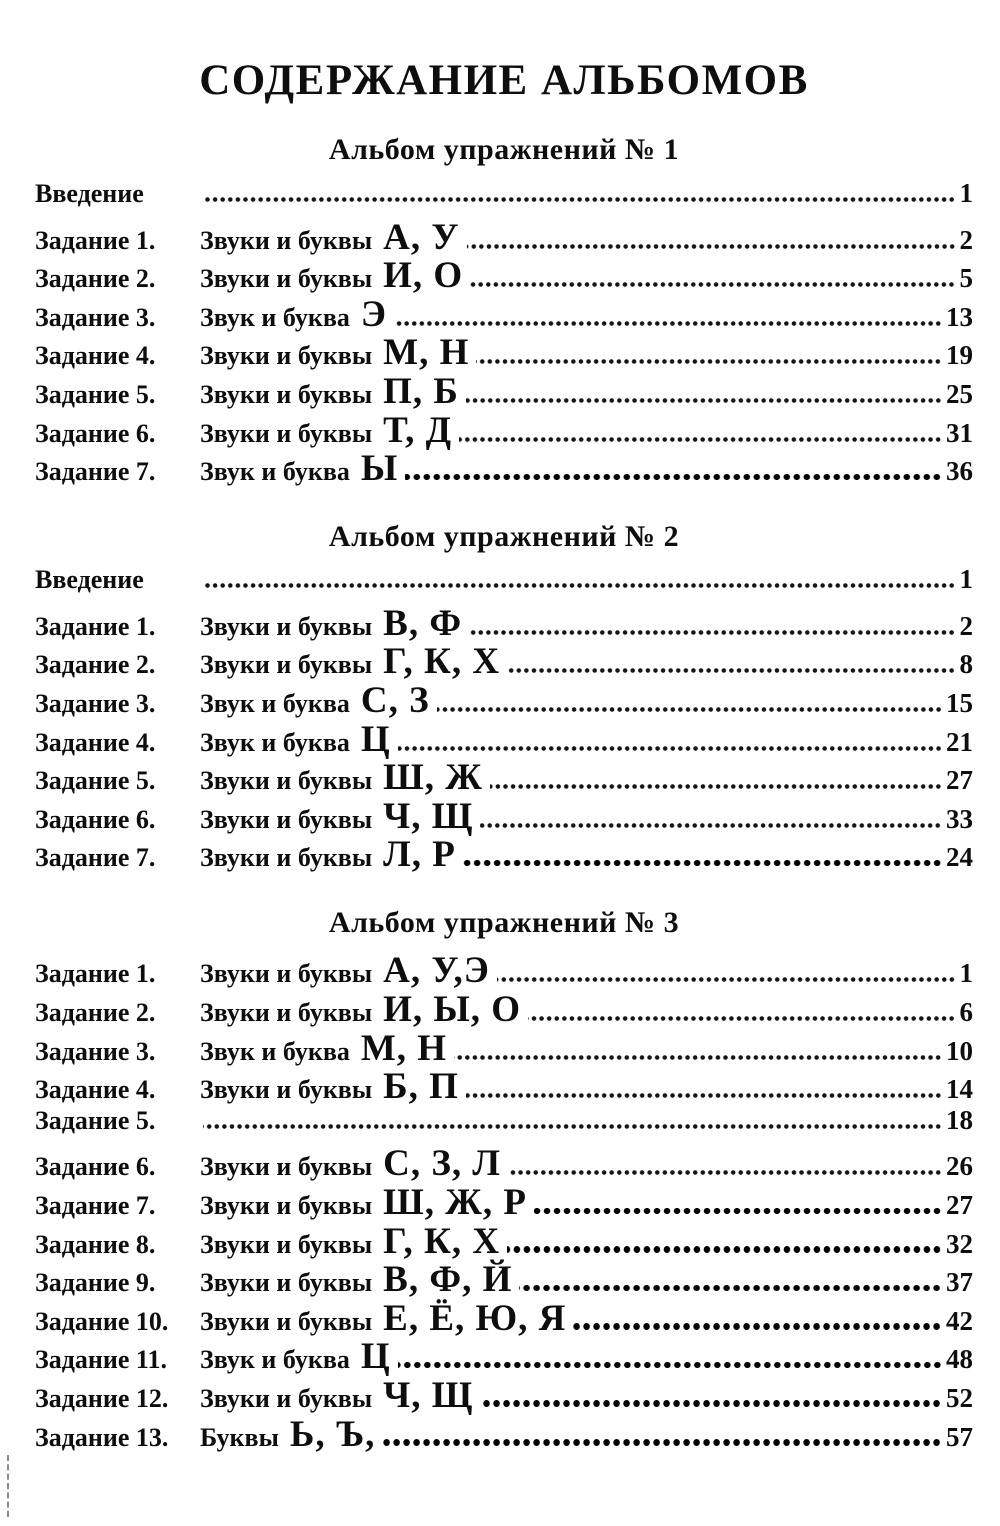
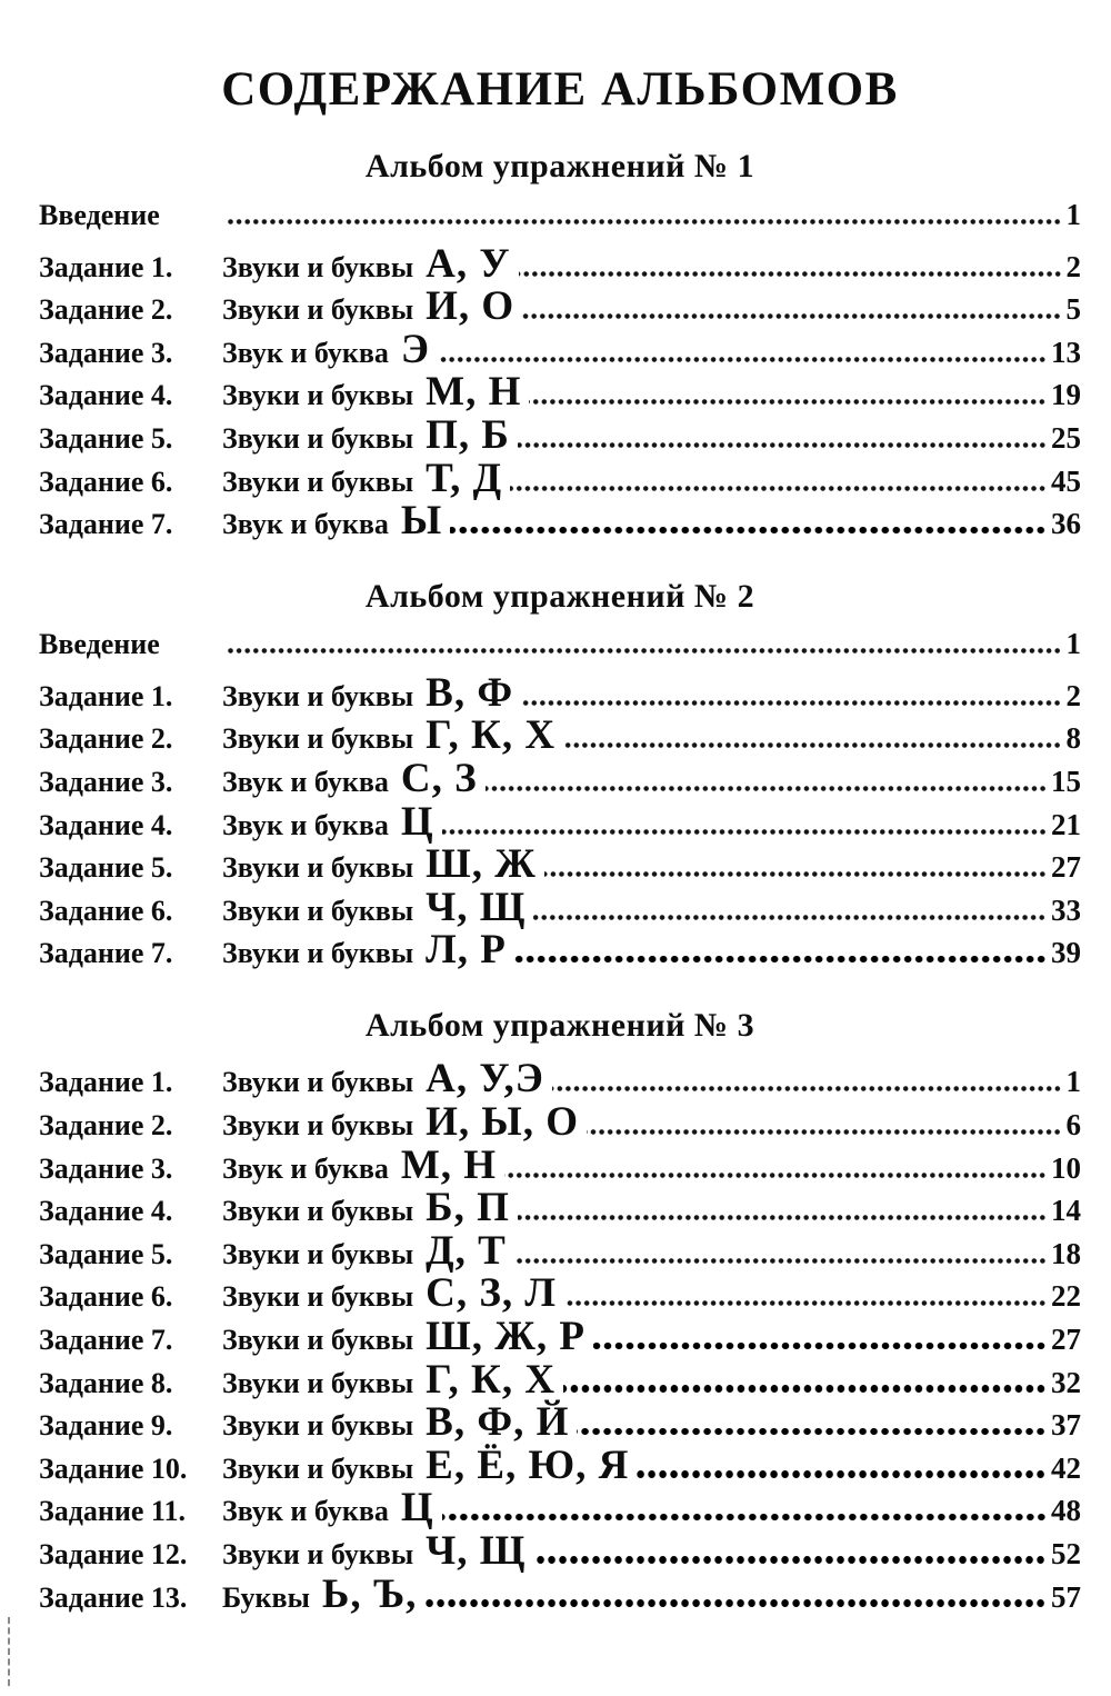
  СОДЕРЖАНИЕ АЛЬБОМОВ
  Альбом упражнений № 1
  Введение
  1
  Задание 1.
  Звуки и буквы А, У
  2
  Задание 2.
  Звуки и буквы И, О
  5
  Задание 3.
  Звук и буква Э
  13
  Задание 4.
  Звуки и буквы М, Н
  19
  Задание 5.
  Звуки и буквы П, Б
  25
  Задание 6.
  Звуки и буквы Т, Д
- 31
+ 45
  Задание 7.
  Звук и буква Ы
  36
  Альбом упражнений № 2
  Введение
  1
  Задание 1.
  Звуки и буквы В, Ф
  2
  Задание 2.
  Звуки и буквы Г, К, Х
  8
  Задание 3.
  Звук и буква С, З
  15
  Задание 4.
  Звук и буква Ц
  21
  Задание 5.
  Звуки и буквы Ш, Ж
  27
  Задание 6.
  Звуки и буквы Ч, Щ
  33
  Задание 7.
  Звуки и буквы Л, Р
- 24
+ 39
  Альбом упражнений № 3
  Задание 1.
  Звуки и буквы А, У,Э
  1
  Задание 2.
  Звуки и буквы И, Ы, О
  6
  Задание 3.
  Звук и буква М, Н
  10
  Задание 4.
  Звуки и буквы Б, П
  14
  Задание 5.
+ Звуки и буквы Д, Т
  18
  Задание 6.
  Звуки и буквы С, З, Л
- 26
+ 22
  Задание 7.
  Звуки и буквы Ш, Ж, Р
  27
  Задание 8.
  Звуки и буквы Г, К, Х
  32
  Задание 9.
  Звуки и буквы В, Ф, Й
  37
  Задание 10.
  Звуки и буквы Е, Ё, Ю, Я
  42
  Задание 11.
  Звук и буква Ц
  48
  Задание 12.
  Звуки и буквы Ч, Щ
  52
  Задание 13.
  Буквы Ь, Ъ,
  57
